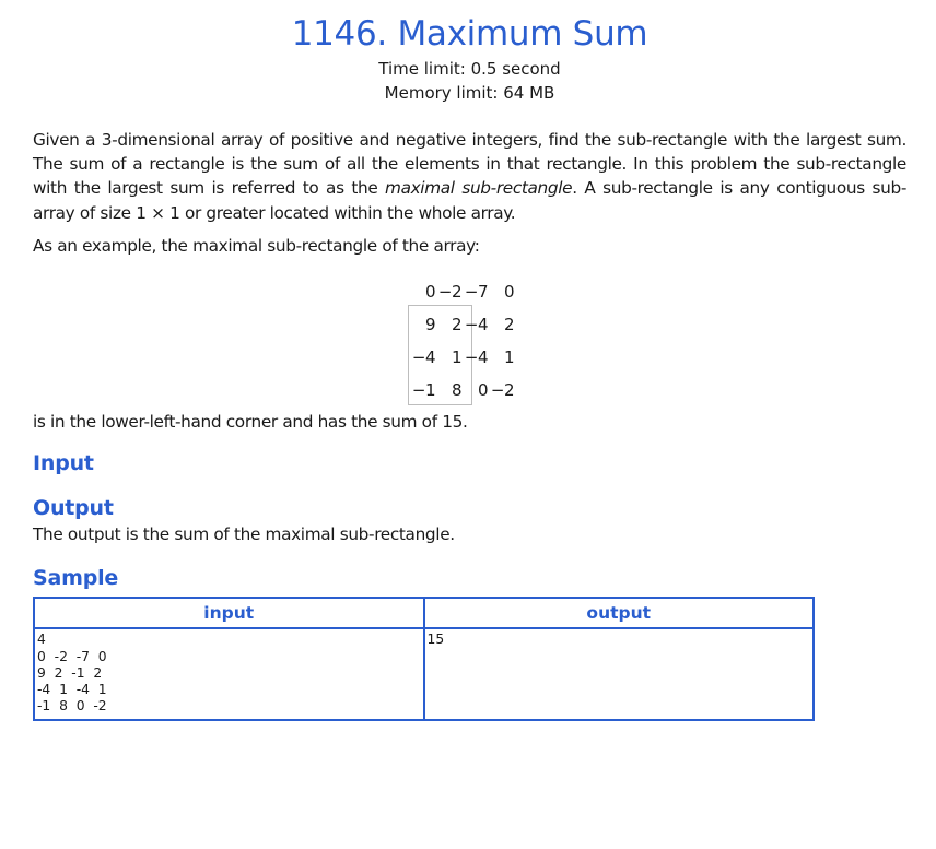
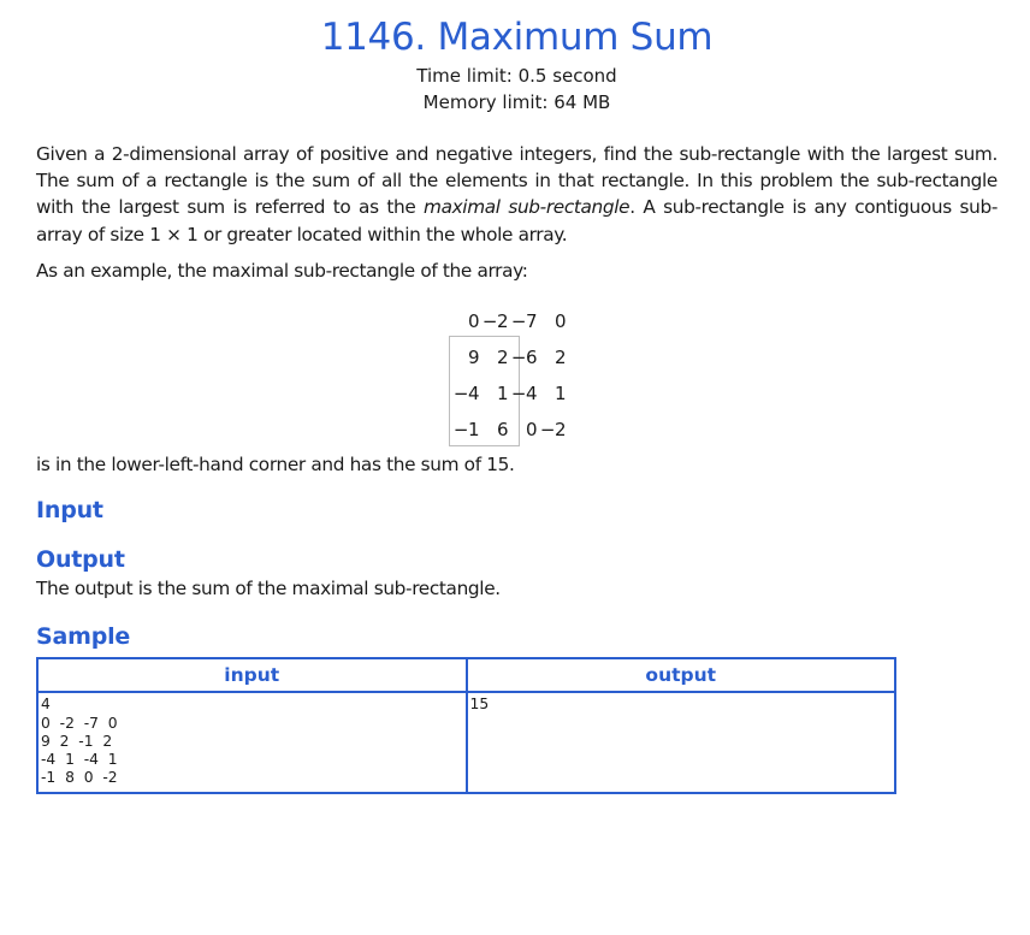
  1146. Maximum Sum
  Time limit: 0.5 second
  Memory limit: 64 MB
- Given a 3-dimensional array of positive and negative integers, find the sub-rectangle with the largest sum. The sum of a rectangle is the sum of all the elements in that rectangle. In this problem the sub-rectangle with the largest sum is referred to as the maximal sub-rectangle. A sub-rectangle is any contiguous sub-array of size 1 × 1 or greater located within the whole array.
+ Given a 2-dimensional array of positive and negative integers, find the sub-rectangle with the largest sum. The sum of a rectangle is the sum of all the elements in that rectangle. In this problem the sub-rectangle with the largest sum is referred to as the maximal sub-rectangle. A sub-rectangle is any contiguous sub-array of size 1 × 1 or greater located within the whole array.
  As an example, the maximal sub-rectangle of the array:
  0	−2	−7	0
- 9	2	−4	2
+ 9	2	−6	2
  −4	1	−4	1
- −1	8	0	−2
+ −1	6	0	−2
  is in the lower-left-hand corner and has the sum of 15.
  Input
  Output
  The output is the sum of the maximal sub-rectangle.
  Sample
  input	output
  4 0 -2 -7 0 9 2 -1 2 -4 1 -4 1 -1 8 0 -2	15
